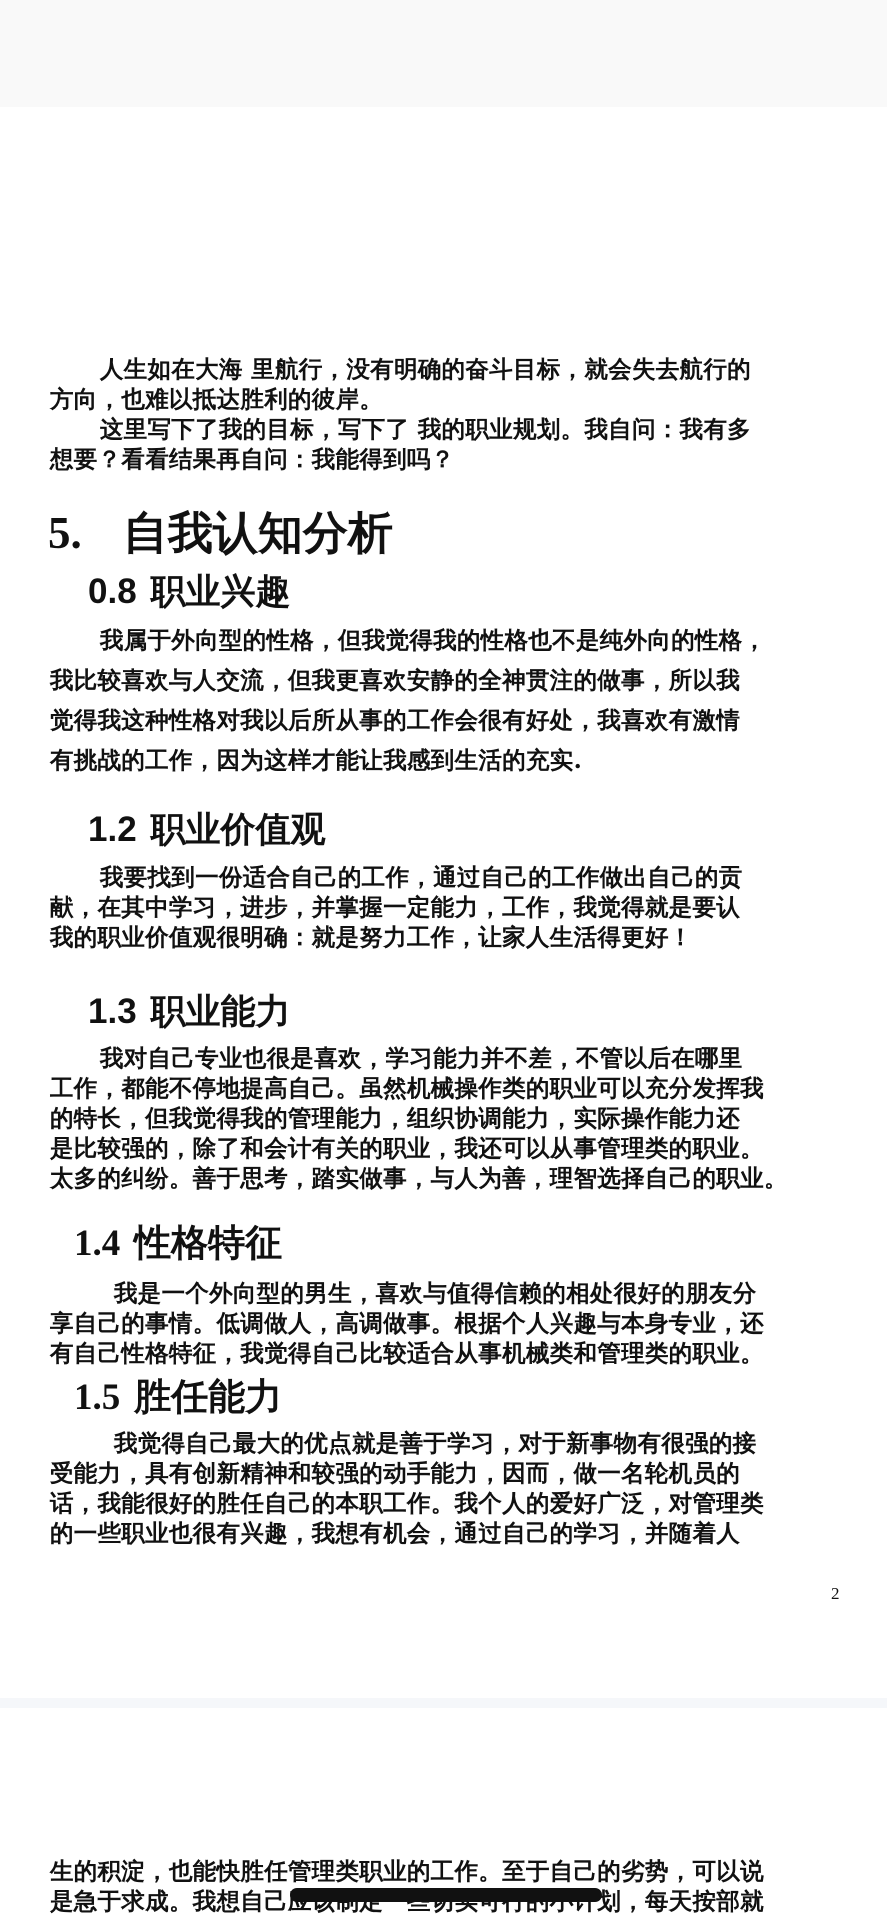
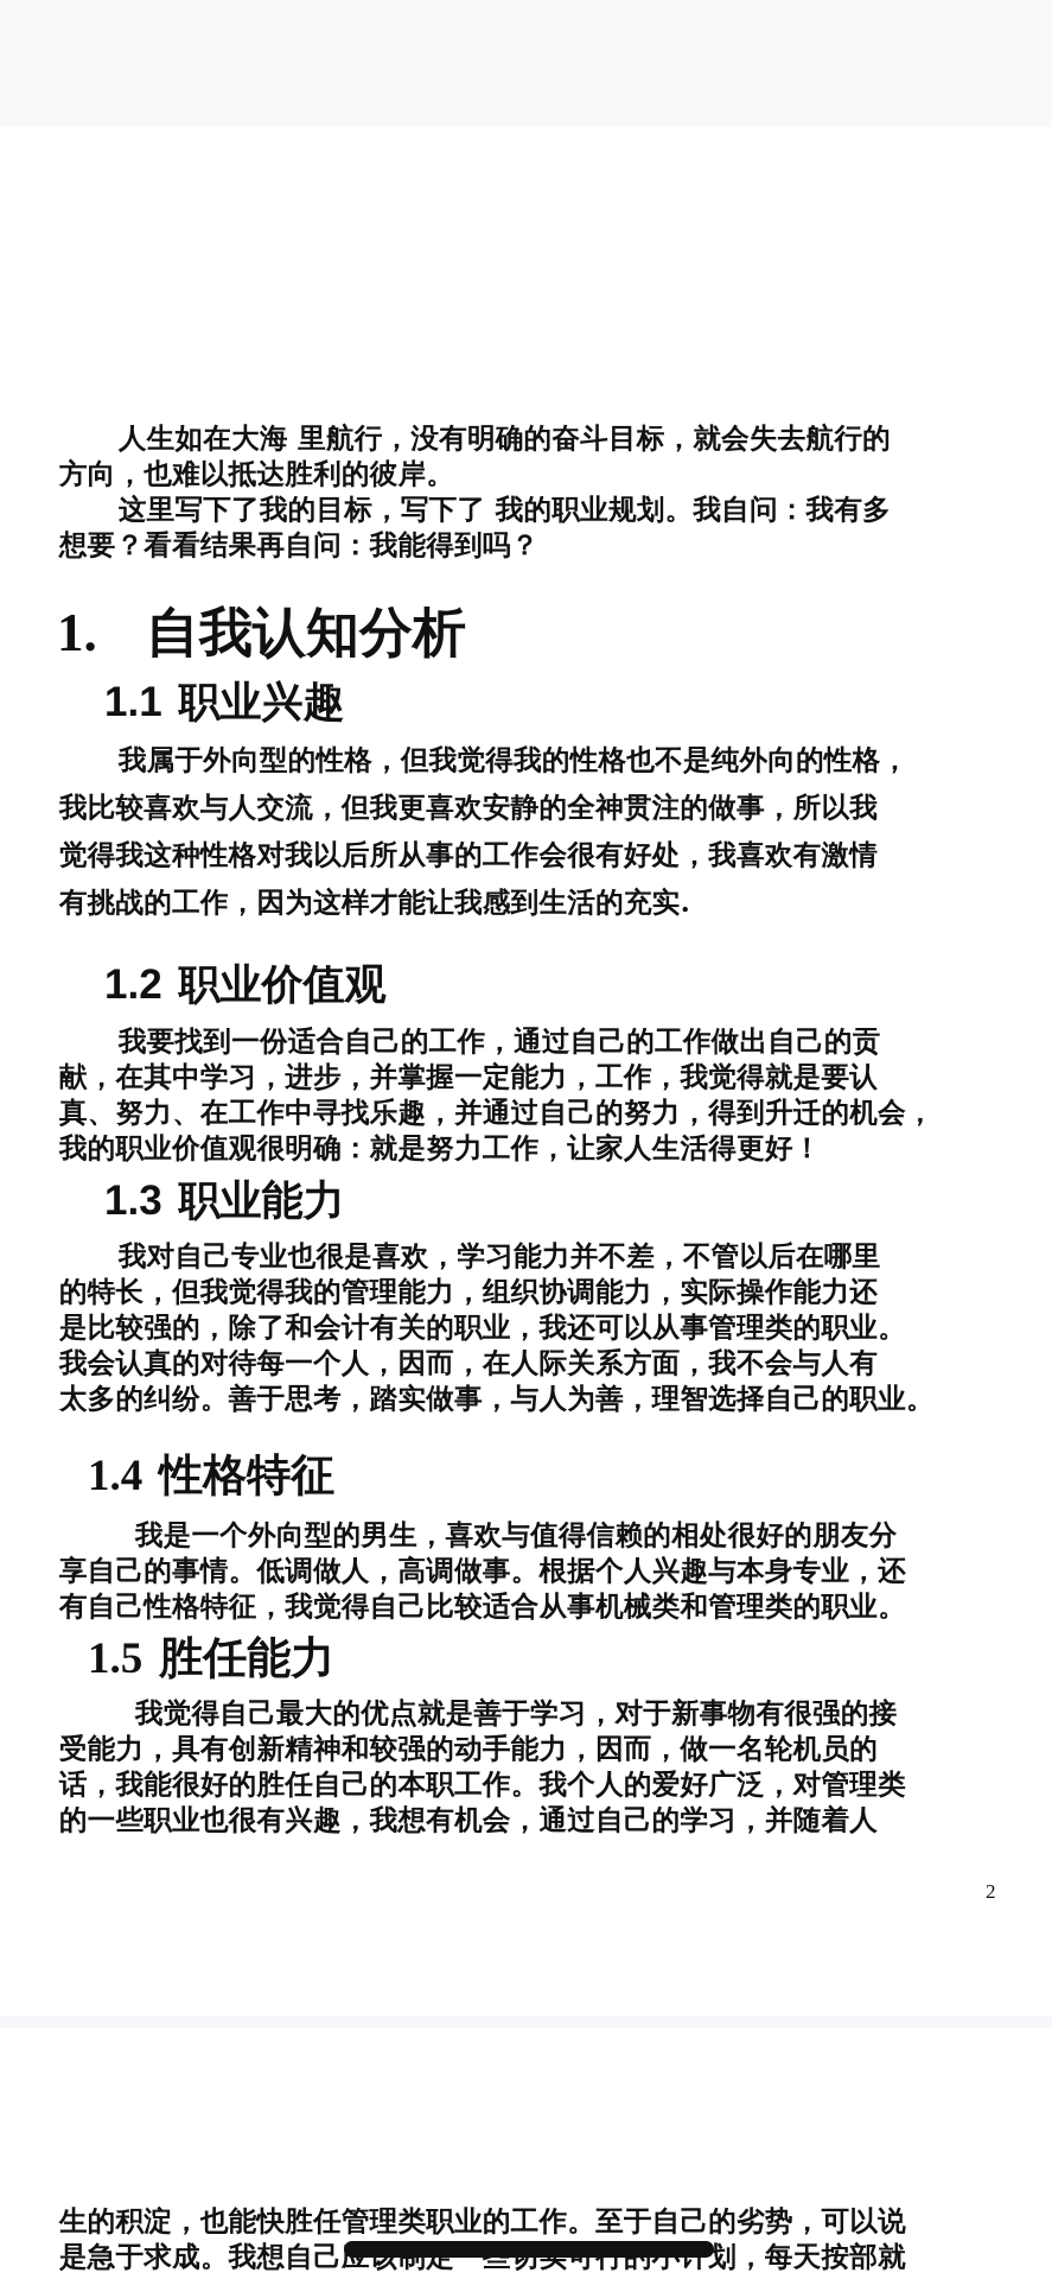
  人生如在大海 里航行，没有明确的奋斗目标，就会失去航行的
  方向，也难以抵达胜利的彼岸。
  这里写下了我的目标，写下了 我的职业规划。我自问：我有多
  想要？看看结果再自问：我能得到吗？
- 5. 自我认知分析
+ 1. 自我认知分析
- 0.8 职业兴趣
+ 1.1 职业兴趣
  我属于外向型的性格，但我觉得我的性格也不是纯外向的性格，
  我比较喜欢与人交流，但我更喜欢安静的全神贯注的做事，所以我
  觉得我这种性格对我以后所从事的工作会很有好处，我喜欢有激情
  有挑战的工作，因为这样才能让我感到生活的充实.
  1.2 职业价值观
  我要找到一份适合自己的工作，通过自己的工作做出自己的贡
  献，在其中学习，进步，并掌握一定能力，工作，我觉得就是要认
+ 真、努力、在工作中寻找乐趣，并通过自己的努力，得到升迁的机会，
  我的职业价值观很明确：就是努力工作，让家人生活得更好！
  1.3 职业能力
  我对自己专业也很是喜欢，学习能力并不差，不管以后在哪里
- 工作，都能不停地提高自己。虽然机械操作类的职业可以充分发挥我
  的特长，但我觉得我的管理能力，组织协调能力，实际操作能力还
  是比较强的，除了和会计有关的职业，我还可以从事管理类的职业。
+ 我会认真的对待每一个人，因而，在人际关系方面，我不会与人有
  太多的纠纷。善于思考，踏实做事，与人为善，理智选择自己的职业。
  1.4 性格特征
  我是一个外向型的男生，喜欢与值得信赖的相处很好的朋友分
  享自己的事情。低调做人，高调做事。根据个人兴趣与本身专业，还
  有自己性格特征，我觉得自己比较适合从事机械类和管理类的职业。
  1.5 胜任能力
  我觉得自己最大的优点就是善于学习，对于新事物有很强的接
  受能力，具有创新精神和较强的动手能力，因而，做一名轮机员的
  话，我能很好的胜任自己的本职工作。我个人的爱好广泛，对管理类
  的一些职业也很有兴趣，我想有机会，通过自己的学习，并随着人
  2
  生的积淀，也能快胜任管理类职业的工作。至于自己的劣势，可以说
